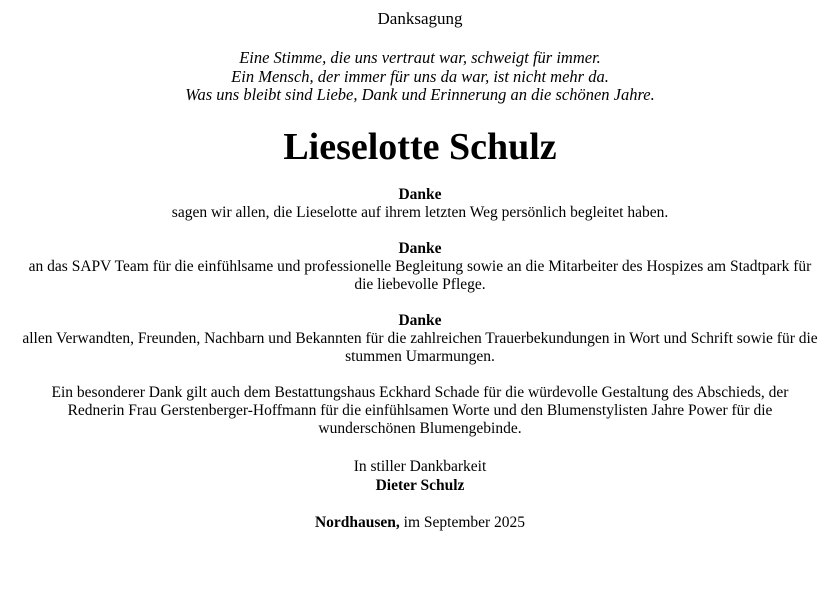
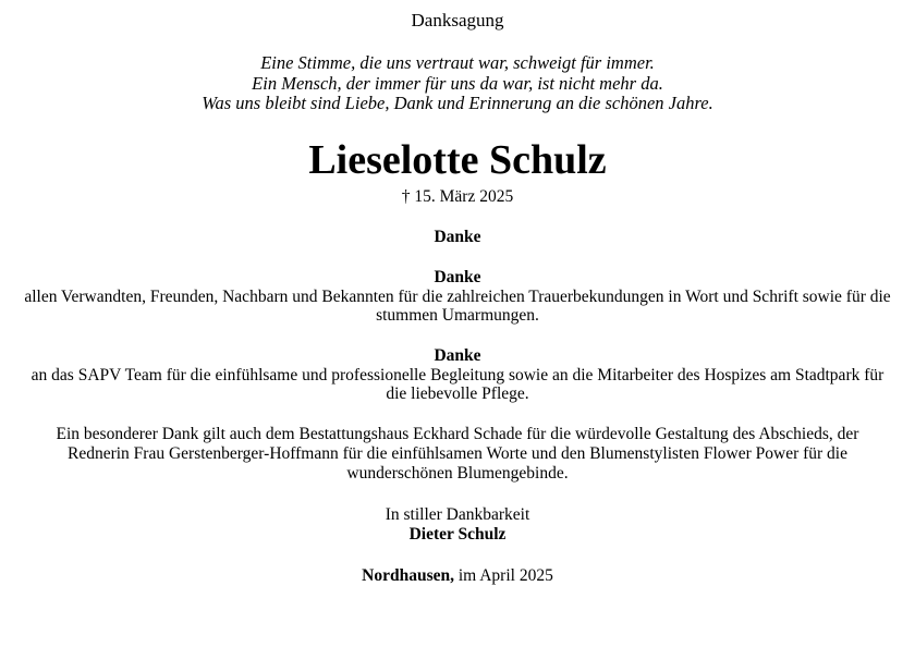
  Danksagung
  Eine Stimme, die uns vertraut war, schweigt für immer.
  Ein Mensch, der immer für uns da war, ist nicht mehr da.
  Was uns bleibt sind Liebe, Dank und Erinnerung an die schönen Jahre.
  Lieselotte Schulz
+ † 15. März 2025
  Danke
- sagen wir allen, die Lieselotte auf ihrem letzten Weg persönlich begleitet haben.
  Danke
- an das SAPV Team für die einfühlsame und professionelle Begleitung sowie an die Mitarbeiter des Hospizes am Stadtpark für die liebevolle Pflege.
+ allen Verwandten, Freunden, Nachbarn und Bekannten für die zahlreichen Trauerbekundungen in Wort und Schrift sowie für die stummen Umarmungen.
  Danke
- allen Verwandten, Freunden, Nachbarn und Bekannten für die zahlreichen Trauerbekundungen in Wort und Schrift sowie für die stummen Umarmungen.
+ an das SAPV Team für die einfühlsame und professionelle Begleitung sowie an die Mitarbeiter des Hospizes am Stadtpark für die liebevolle Pflege.
- Ein besonderer Dank gilt auch dem Bestattungshaus Eckhard Schade für die würdevolle Gestaltung des Abschieds, der Rednerin Frau Gerstenberger-Hoffmann für die einfühlsamen Worte und den Blumenstylisten Jahre Power für die wunderschönen Blumengebinde.
+ Ein besonderer Dank gilt auch dem Bestattungshaus Eckhard Schade für die würdevolle Gestaltung des Abschieds, der Rednerin Frau Gerstenberger-Hoffmann für die einfühlsamen Worte und den Blumenstylisten Flower Power für die wunderschönen Blumengebinde.
  In stiller Dankbarkeit
  Dieter Schulz
- Nordhausen, im September 2025
+ Nordhausen, im April 2025
